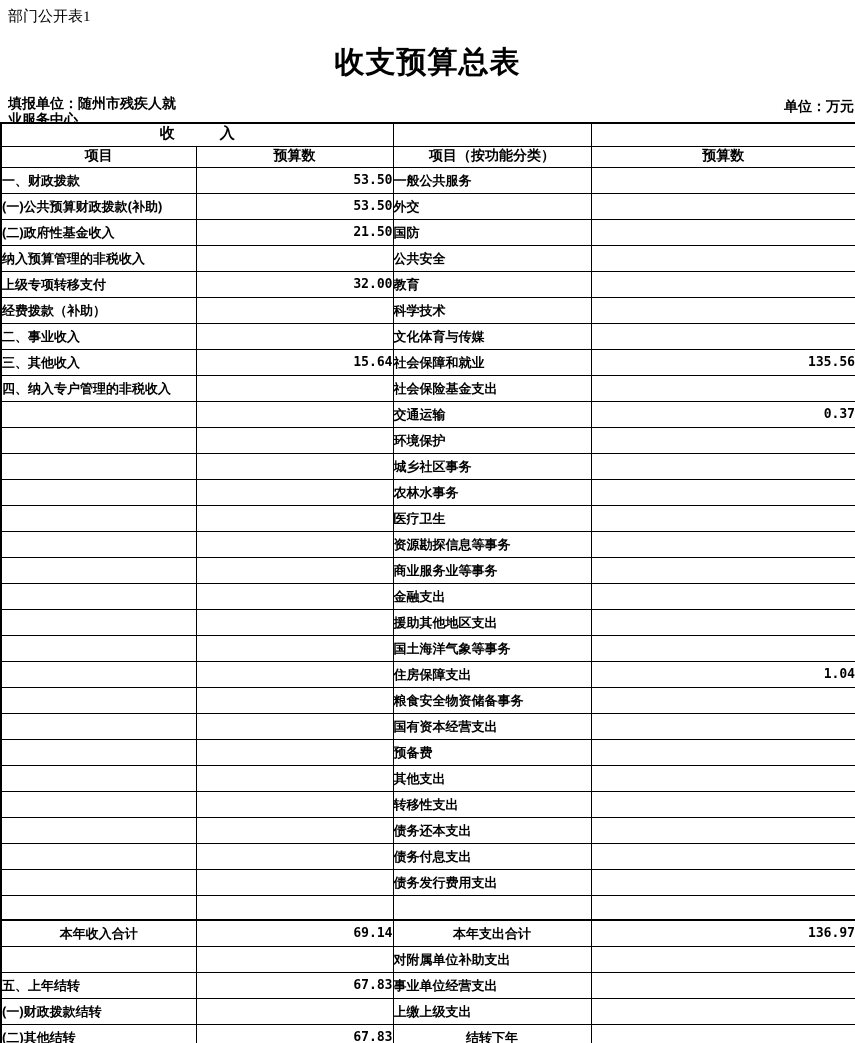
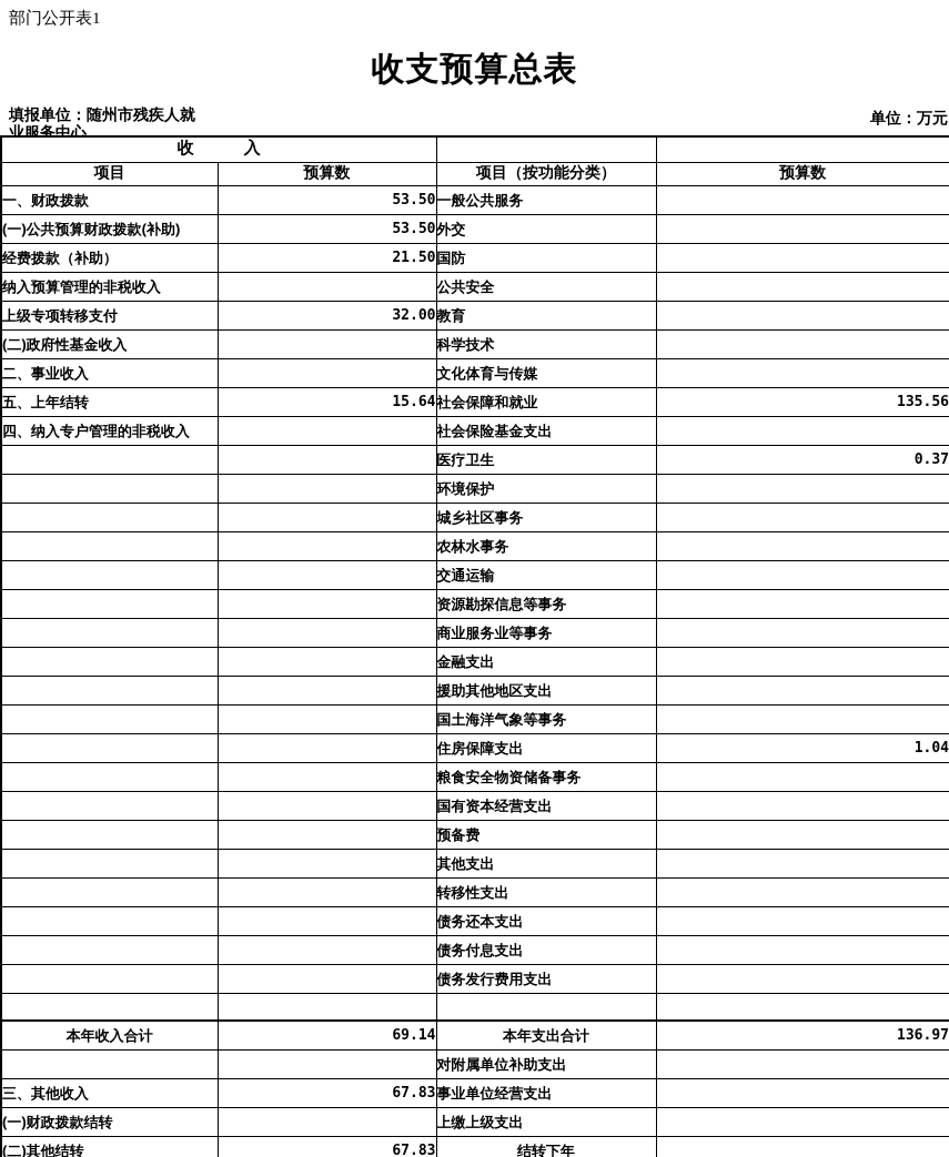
  部门公开表1
  收支预算总表
  填报单位：随州市残疾人就
  业服务中心
  单位：万元
  收 入
  项目	预算数	项目（按功能分类）	预算数
  一、财政拨款	53.50	一般公共服务
  (一)公共预算财政拨款(补助)	53.50	外交
- (二)政府性基金收入	21.50	国防
+ 经费拨款（补助）	21.50	国防
  纳入预算管理的非税收入		公共安全
  上级专项转移支付	32.00	教育
- 经费拨款（补助）		科学技术
+ (二)政府性基金收入		科学技术
  二、事业收入		文化体育与传媒
- 三、其他收入	15.64	社会保障和就业	135.56
+ 五、上年结转	15.64	社会保障和就业	135.56
  四、纳入专户管理的非税收入		社会保险基金支出
- 		交通运输	0.37
+ 		医疗卫生	0.37
  		环境保护
  		城乡社区事务
  		农林水事务
- 		医疗卫生
+ 		交通运输
  		资源勘探信息等事务
  		商业服务业等事务
  		金融支出
  		援助其他地区支出
  		国土海洋气象等事务
  		住房保障支出	1.04
  		粮食安全物资储备事务
  		国有资本经营支出
  		预备费
  		其他支出
  		转移性支出
  		债务还本支出
  		债务付息支出
  		债务发行费用支出
  本年收入合计	69.14	本年支出合计	136.97
  		对附属单位补助支出
- 五、上年结转	67.83	事业单位经营支出
+ 三、其他收入	67.83	事业单位经营支出
  (一)财政拨款结转		上缴上级支出
  (二)其他结转	67.83	结转下年
